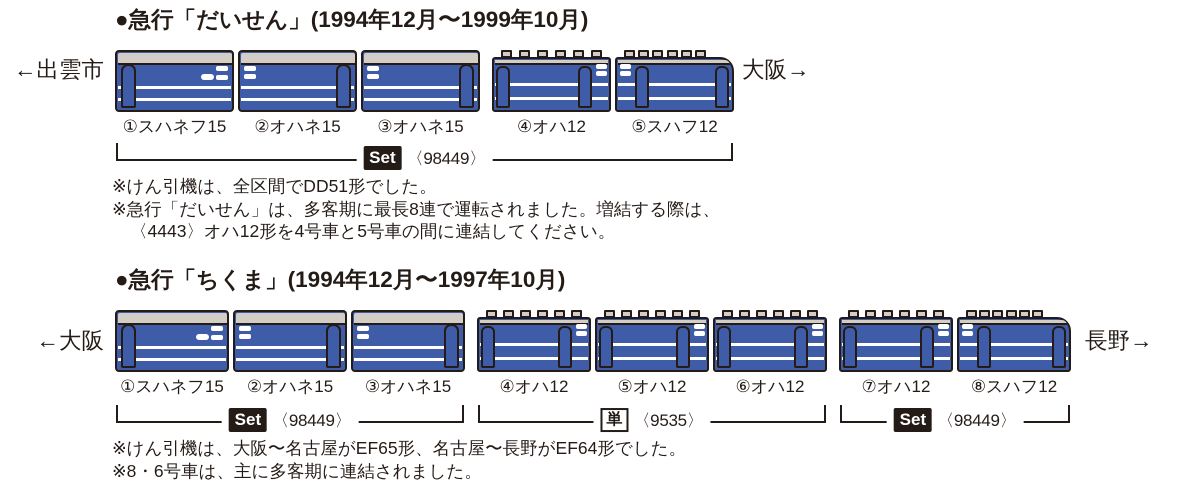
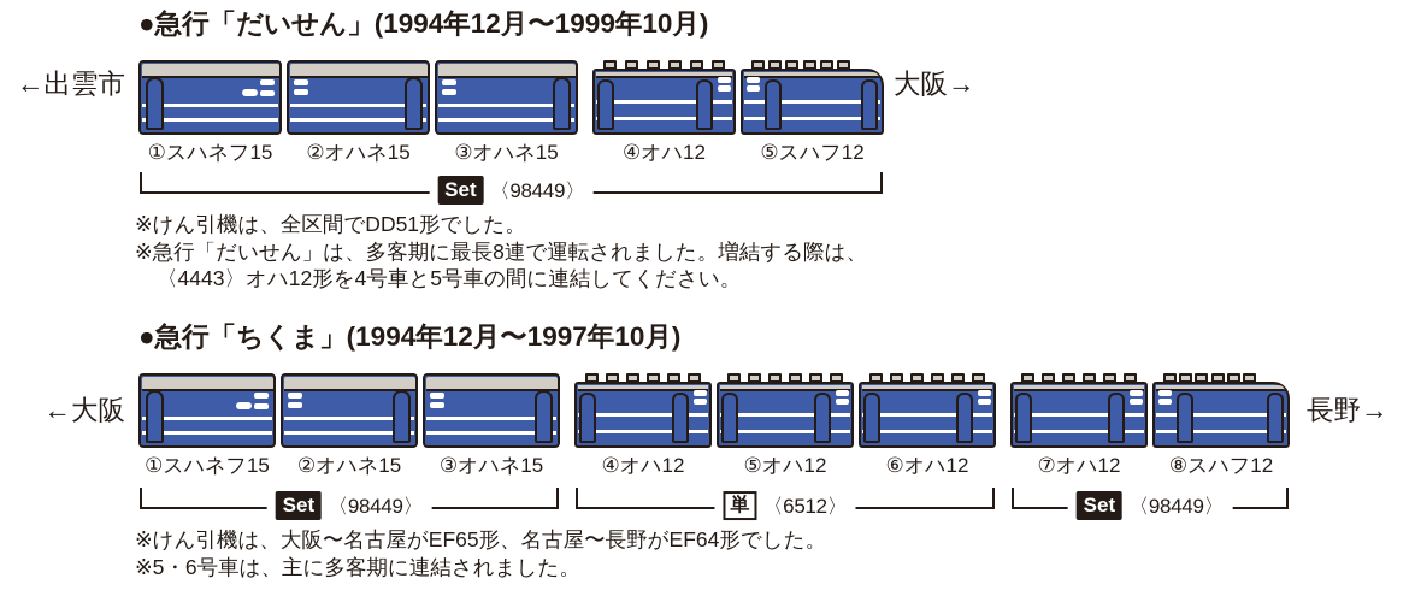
  ●急行「だいせん」(1994年12月〜1999年10月)
  ←出雲市
  大阪→
  ①スハネフ15
  ②オハネ15
  ③オハネ15
  ④オハ12
  ⑤スハフ12
  Set
  〈98449〉
  ※けん引機は、全区間でDD51形でした。
  ※急行「だいせん」は、多客期に最長8連で運転されました。増結する際は、
  〈4443〉オハ12形を4号車と5号車の間に連結してください。
  ●急行「ちくま」(1994年12月〜1997年10月)
  ←大阪
  長野→
  ①スハネフ15
  ②オハネ15
  ③オハネ15
  ④オハ12
  ⑤オハ12
  ⑥オハ12
  ⑦オハ12
  ⑧スハフ12
  Set
  〈98449〉
  単
- 〈9535〉
+ 〈6512〉
  Set
  〈98449〉
  ※けん引機は、大阪〜名古屋がEF65形、名古屋〜長野がEF64形でした。
- ※8・6号車は、主に多客期に連結されました。
+ ※5・6号車は、主に多客期に連結されました。
